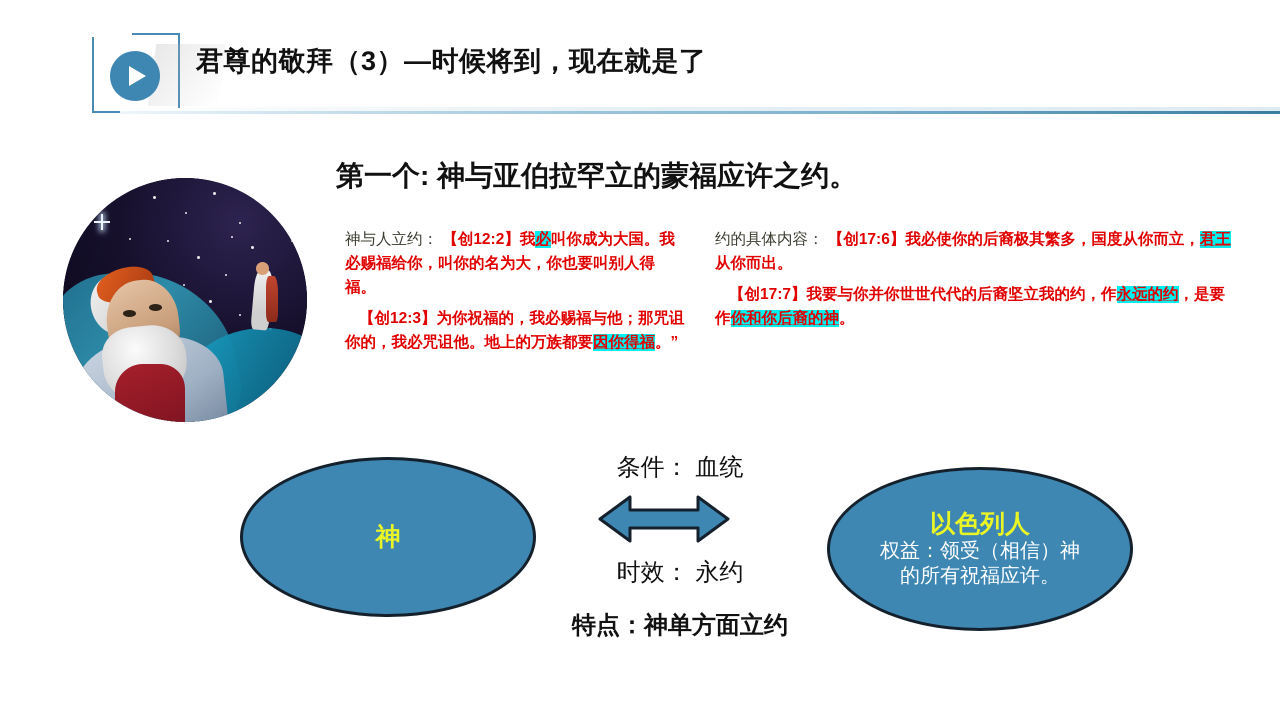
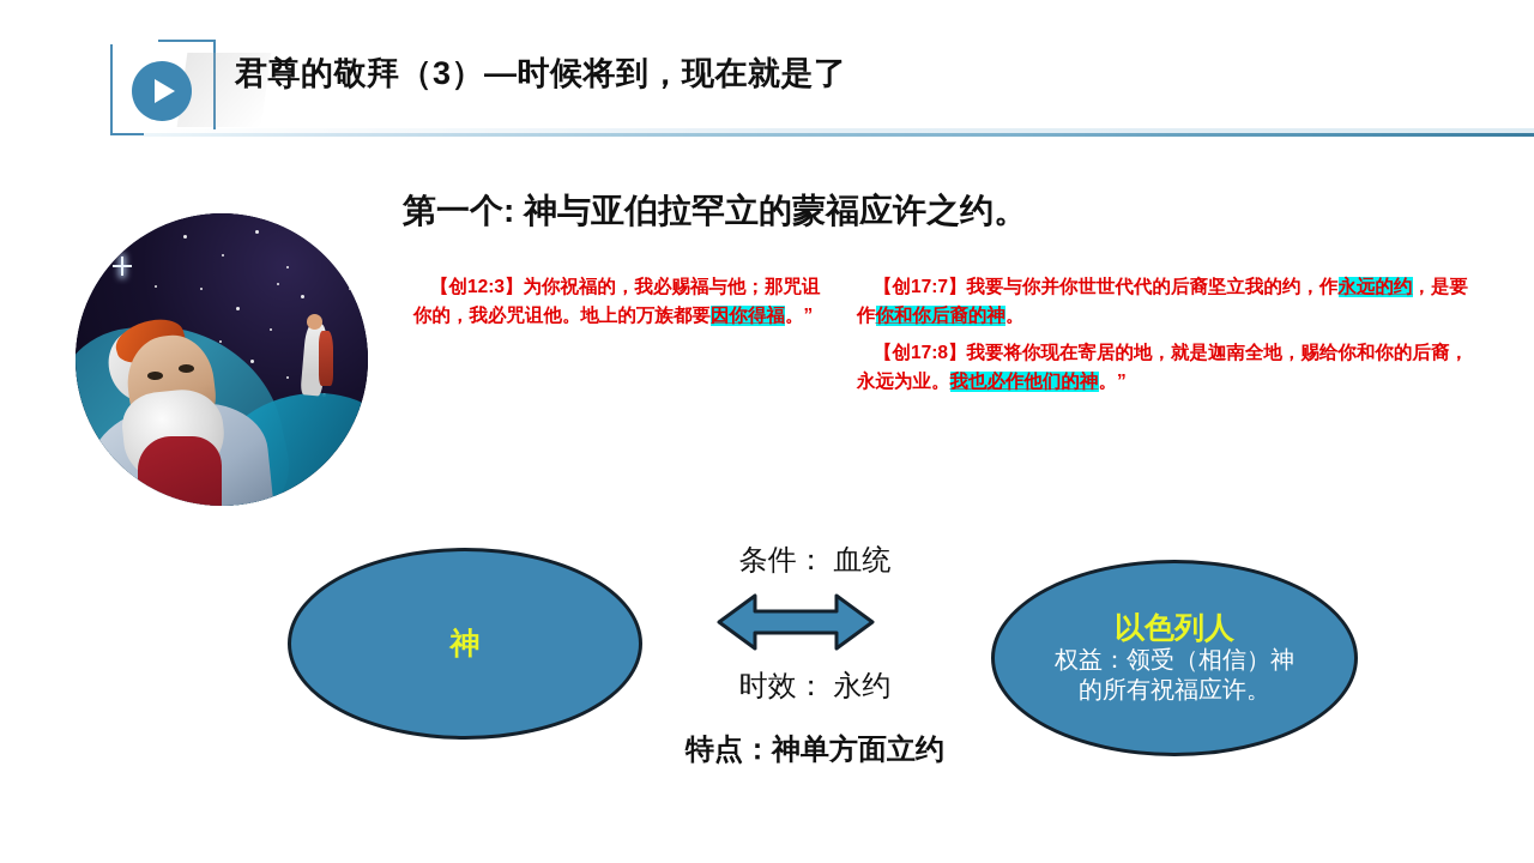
  君尊的敬拜（3）—时候将到，现在就是了
  第一个: 神与亚伯拉罕立的蒙福应许之约。
- 神与人立约： 【创12:2】我必叫你成为大国。我必赐福给你，叫你的名为大，你也要叫别人得福。
  【创12:3】为你祝福的，我必赐福与他；那咒诅你的，我必咒诅他。地上的万族都要因你得福。”
- 约的具体内容： 【创17:6】我必使你的后裔极其繁多，国度从你而立，君王从你而出。
  【创17:7】我要与你并你世世代代的后裔坚立我的约，作永远的约，是要作你和你后裔的神。
+ 【创17:8】我要将你现在寄居的地，就是迦南全地，赐给你和你的后裔，永远为业。我也必作他们的神。”
  神
  以色列人
  权益：领受（相信）神的所有祝福应许。
  条件： 血统
  时效： 永约
  特点：神单方面立约
